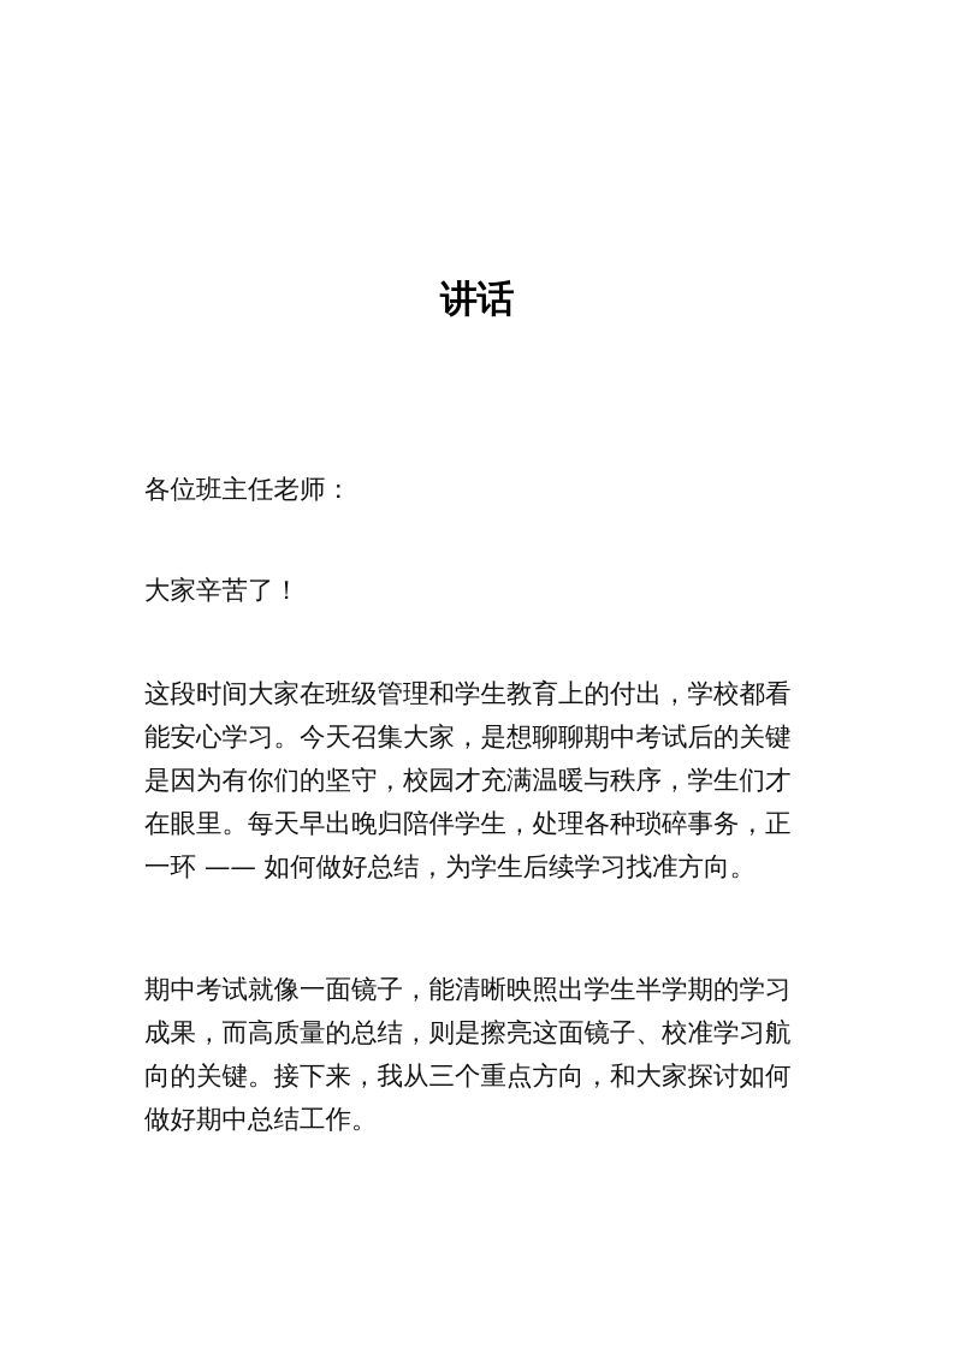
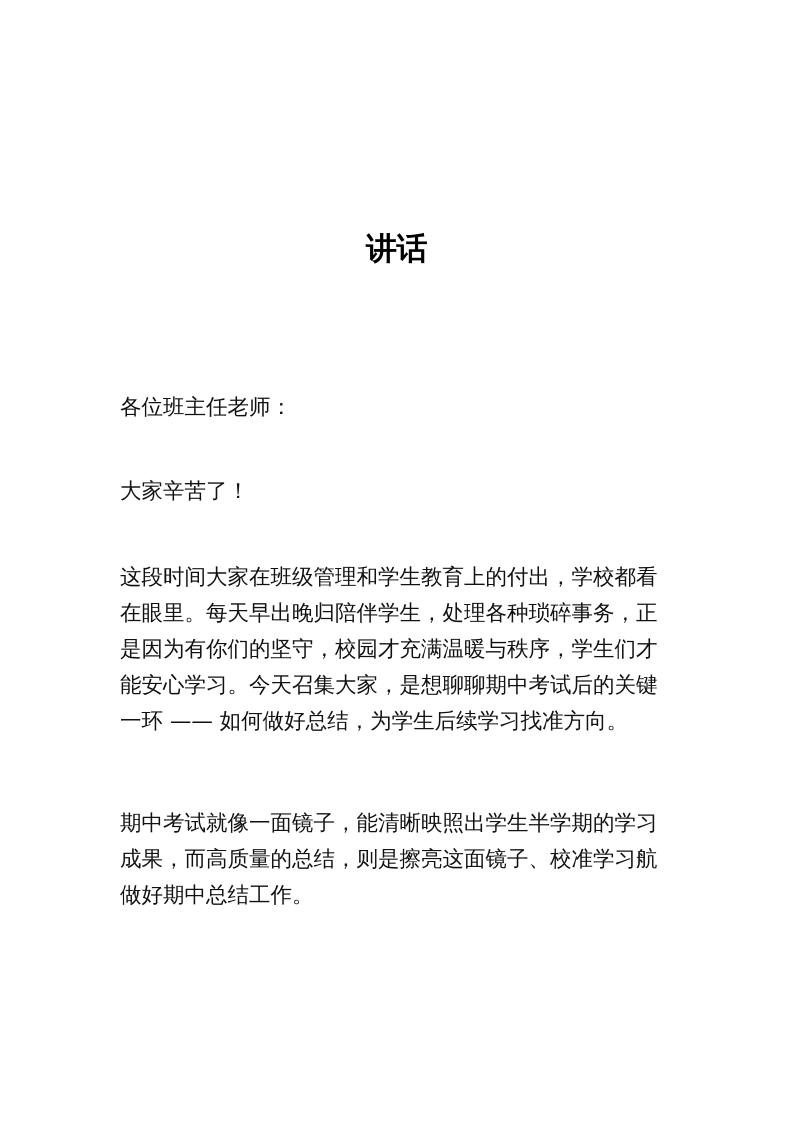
  讲话
  各位班主任老师：
  大家辛苦了！
  这段时间大家在班级管理和学生教育上的付出，学校都看
- 能安心学习。今天召集大家，是想聊聊期中考试后的关键
+ 在眼里。每天早出晚归陪伴学生，处理各种琐碎事务，正
  是因为有你们的坚守，校园才充满温暖与秩序，学生们才
- 在眼里。每天早出晚归陪伴学生，处理各种琐碎事务，正
+ 能安心学习。今天召集大家，是想聊聊期中考试后的关键
  一环 —— 如何做好总结，为学生后续学习找准方向。
  期中考试就像一面镜子，能清晰映照出学生半学期的学习
  成果，而高质量的总结，则是擦亮这面镜子、校准学习航
- 向的关键。接下来，我从三个重点方向，和大家探讨如何
  做好期中总结工作。
